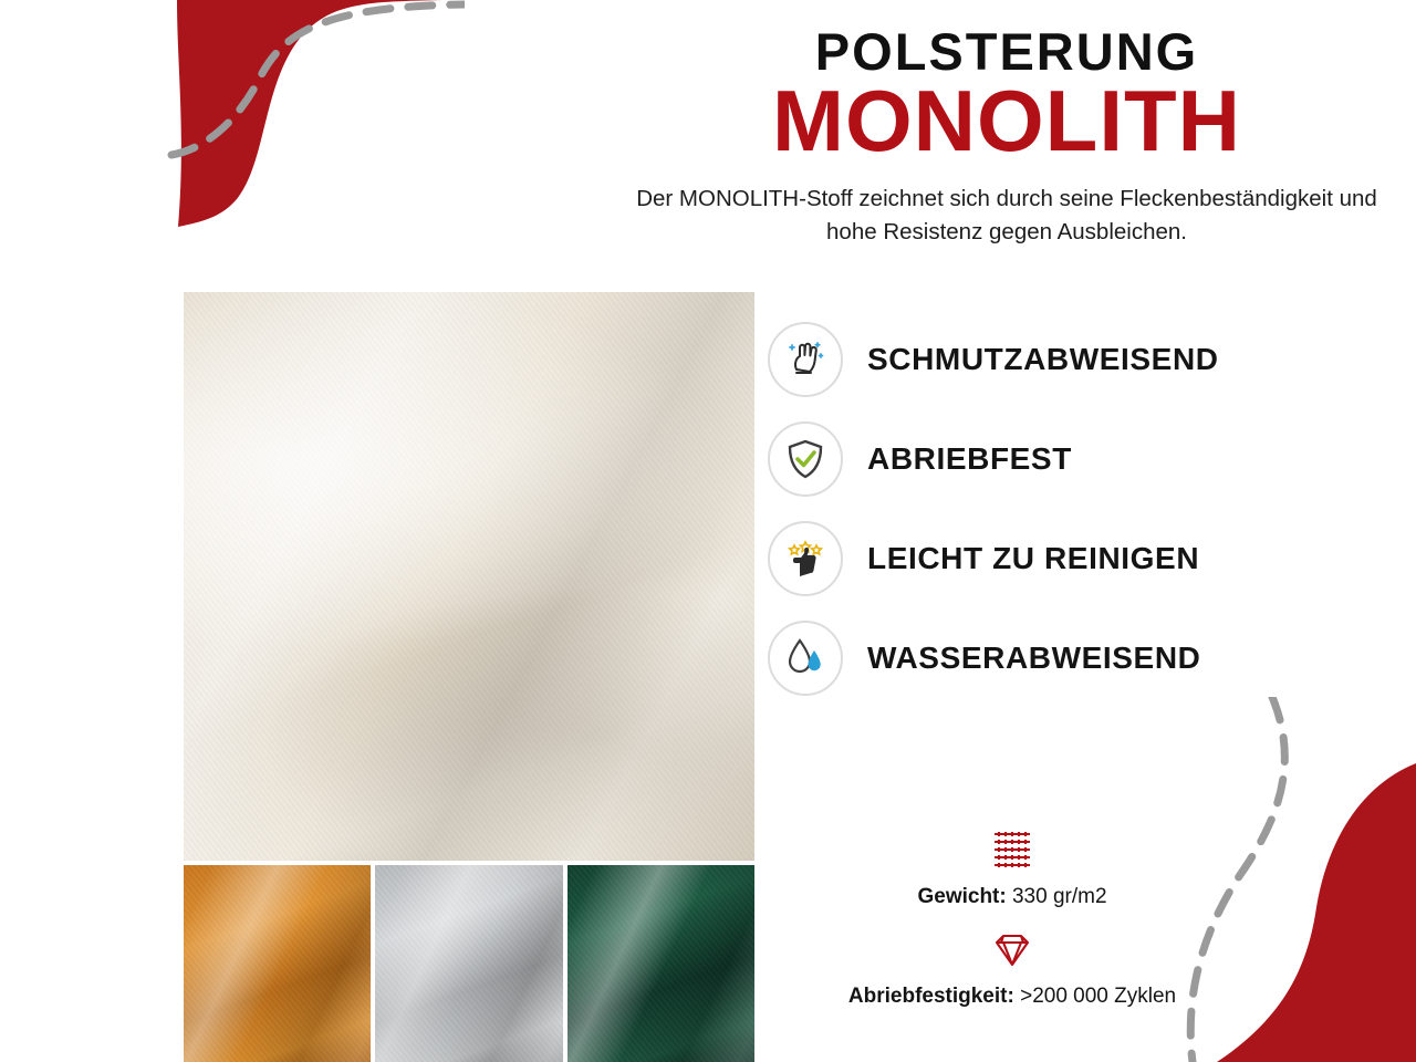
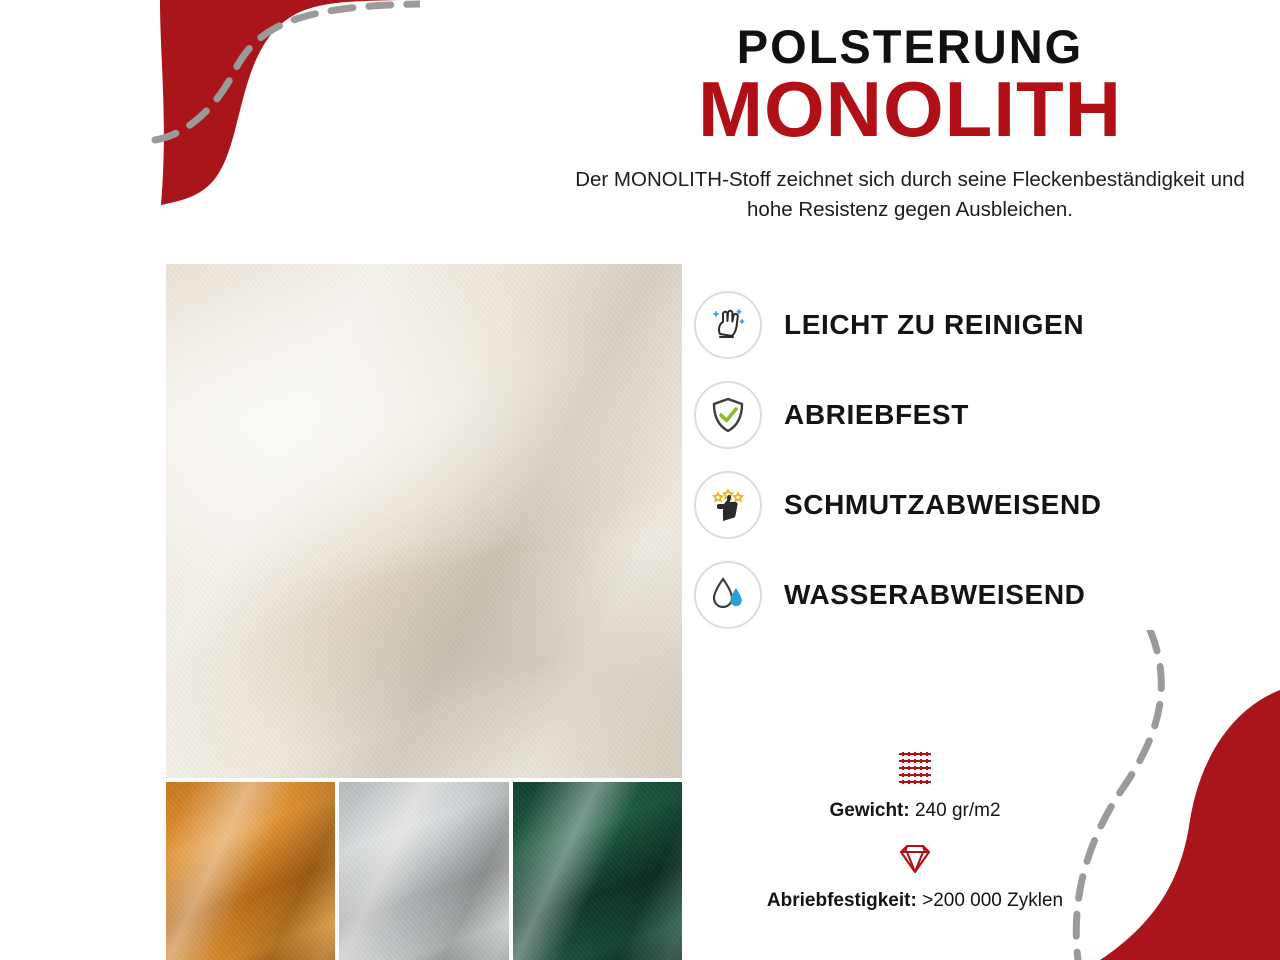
  POLSTERUNG
  MONOLITH
  Der MONOLITH-Stoff zeichnet sich durch seine Fleckenbeständigkeit und hohe Resistenz gegen Ausbleichen.
- SCHMUTZABWEISEND
+ LEICHT ZU REINIGEN
  ABRIEBFEST
- LEICHT ZU REINIGEN
+ SCHMUTZABWEISEND
  WASSERABWEISEND
- Gewicht: 330 gr/m2
+ Gewicht: 240 gr/m2
  Abriebfestigkeit: >200 000 Zyklen
